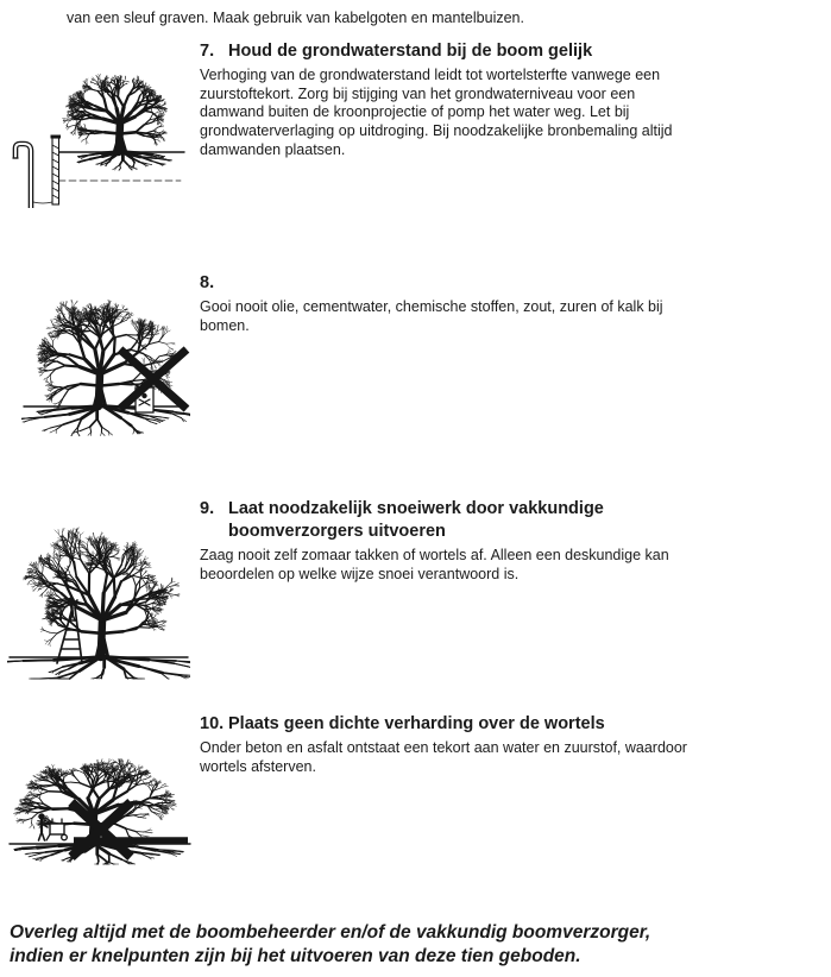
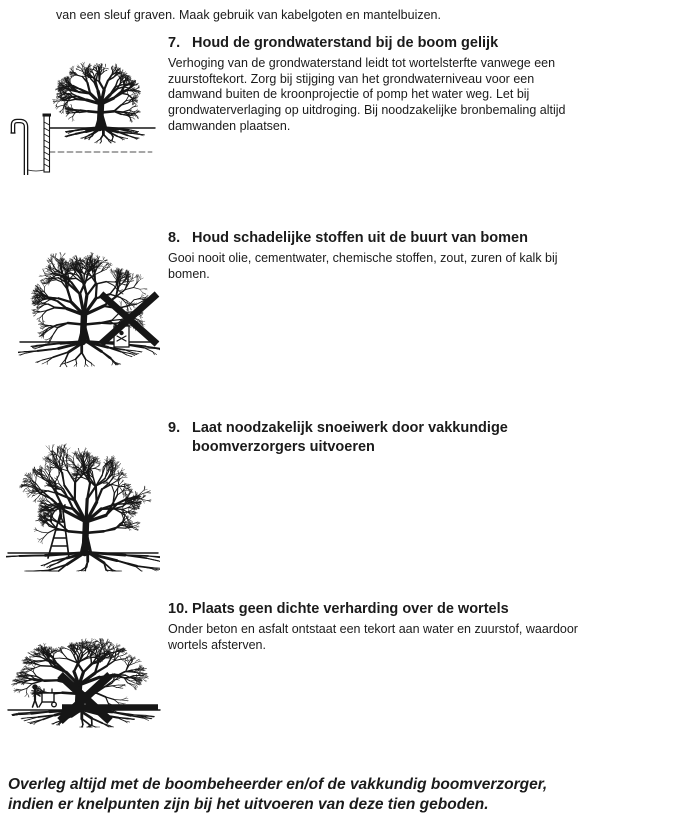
  van een sleuf graven. Maak gebruik van kabelgoten en mantelbuizen.
  7.
  Houd de grondwaterstand bij de boom gelijk
  Verhoging van de grondwaterstand leidt tot wortelsterfte vanwege een
  zuurstoftekort. Zorg bij stijging van het grondwaterniveau voor een
  damwand buiten de kroonprojectie of pomp het water weg. Let bij
  grondwaterverlaging op uitdroging. Bij noodzakelijke bronbemaling altijd
  damwanden plaatsen.
  8.
+ Houd schadelijke stoffen uit de buurt van bomen
  Gooi nooit olie, cementwater, chemische stoffen, zout, zuren of kalk bij
  bomen.
  9.
  Laat noodzakelijk snoeiwerk door vakkundige
  boomverzorgers uitvoeren
- Zaag nooit zelf zomaar takken of wortels af. Alleen een deskundige kan
- beoordelen op welke wijze snoei verantwoord is.
  10.
  Plaats geen dichte verharding over de wortels
  Onder beton en asfalt ontstaat een tekort aan water en zuurstof, waardoor
  wortels afsterven.
  Overleg altijd met de boombeheerder en/of de vakkundig boomverzorger,
  indien er knelpunten zijn bij het uitvoeren van deze tien geboden.
